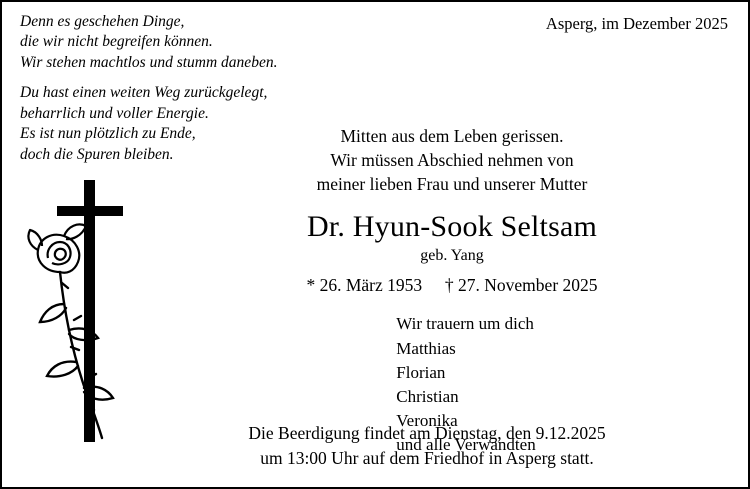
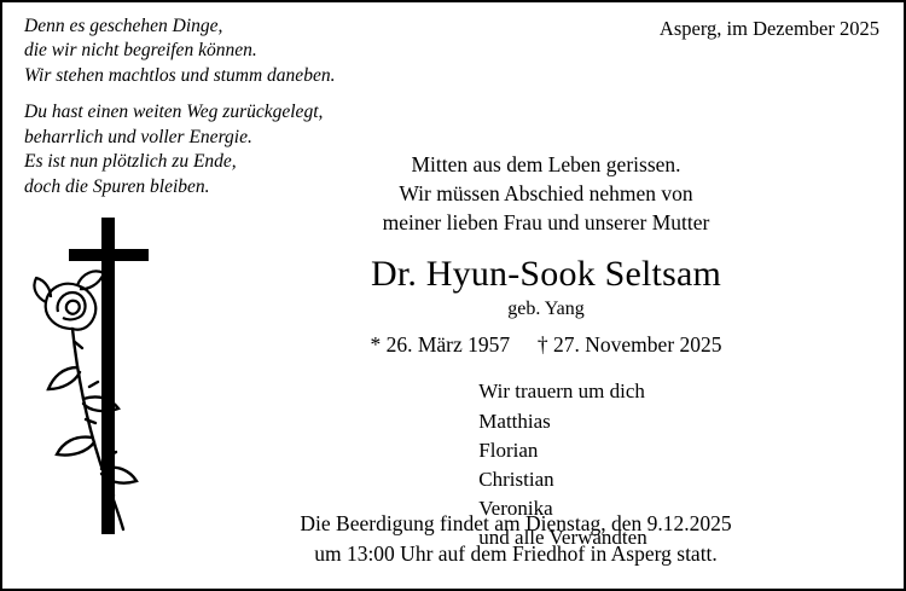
  Asperg, im Dezember 2025
  Denn es geschehen Dinge,
  die wir nicht begreifen können.
  Wir stehen machtlos und stumm daneben.
  Du hast einen weiten Weg zurückgelegt,
  beharrlich und voller Energie.
  Es ist nun plötzlich zu Ende,
  doch die Spuren bleiben.
  Mitten aus dem Leben gerissen.
  Wir müssen Abschied nehmen von
  meiner lieben Frau und unserer Mutter
  Dr. Hyun-Sook Seltsam
  geb. Yang
- * 26. März 1953 † 27. November 2025
+ * 26. März 1957 † 27. November 2025
  Wir trauern um dich
  Matthias
  Florian
  Christian
  Veronika
  und alle Verwandten
  Die Beerdigung findet am Dienstag, den 9.12.2025
  um 13:00 Uhr auf dem Friedhof in Asperg statt.
